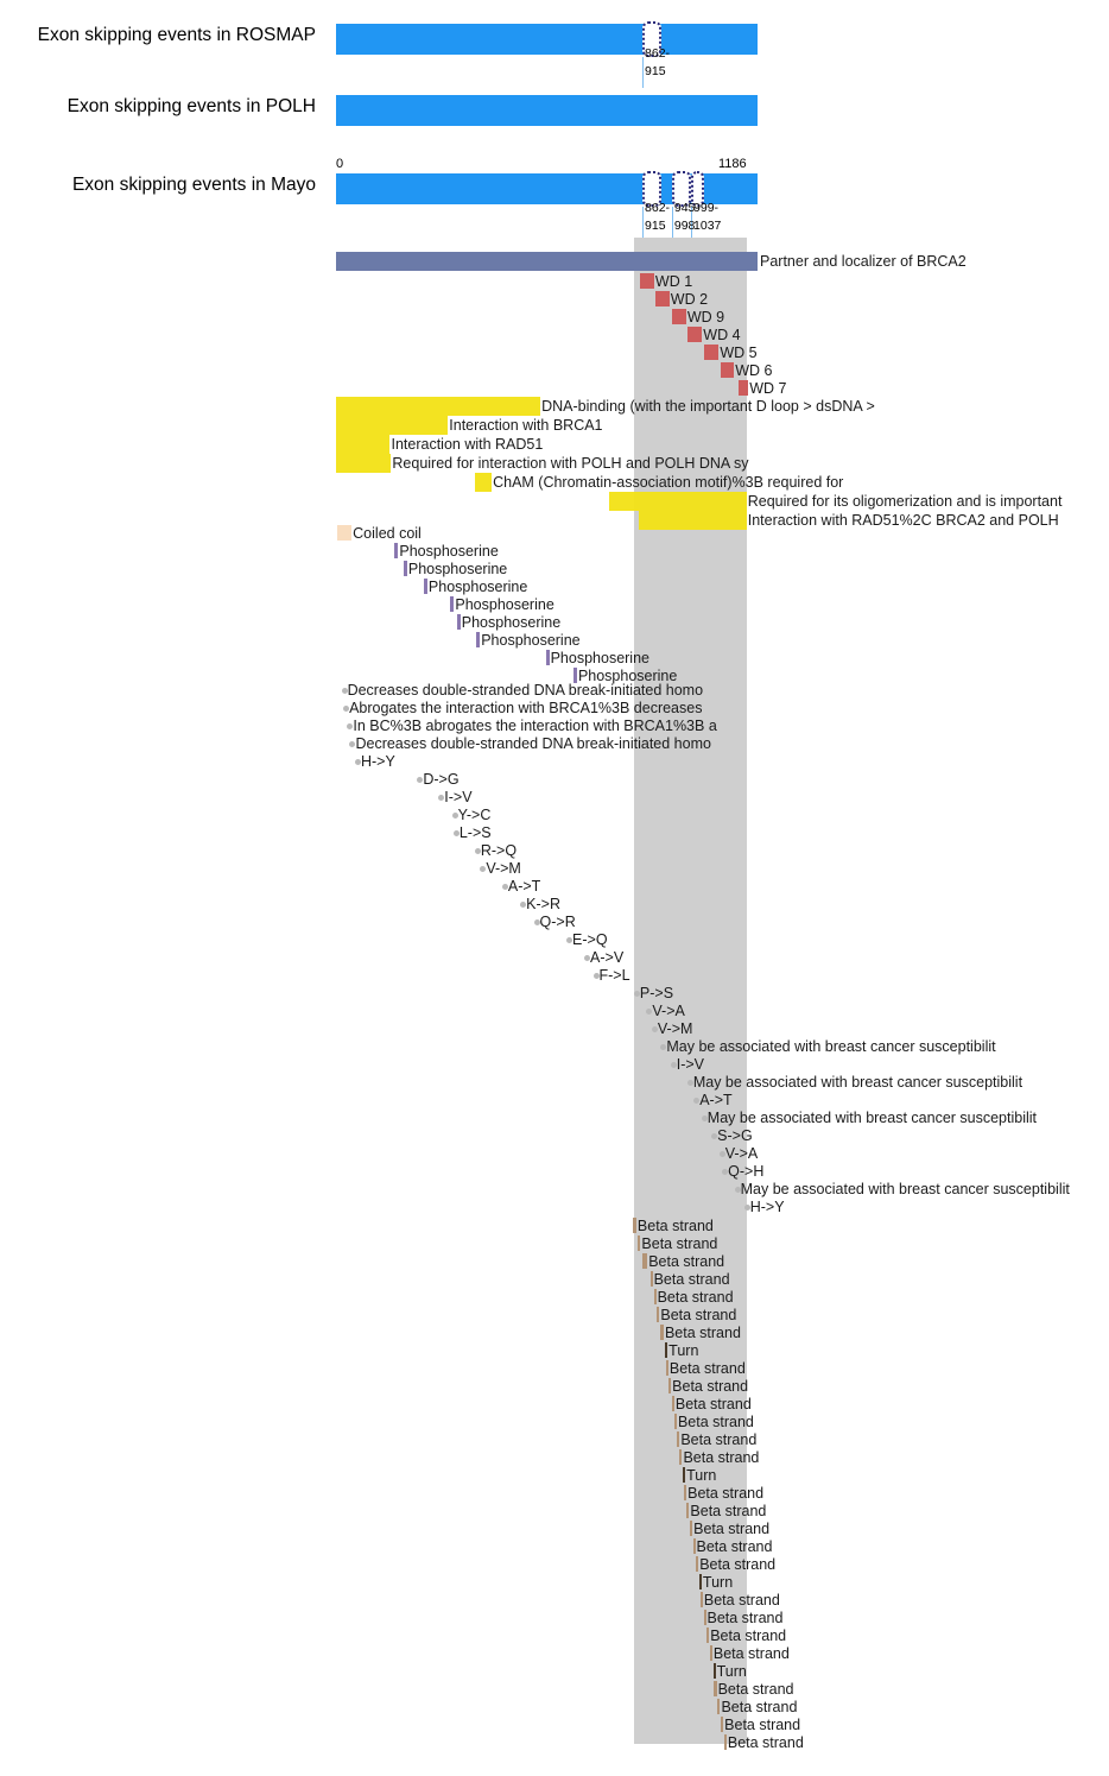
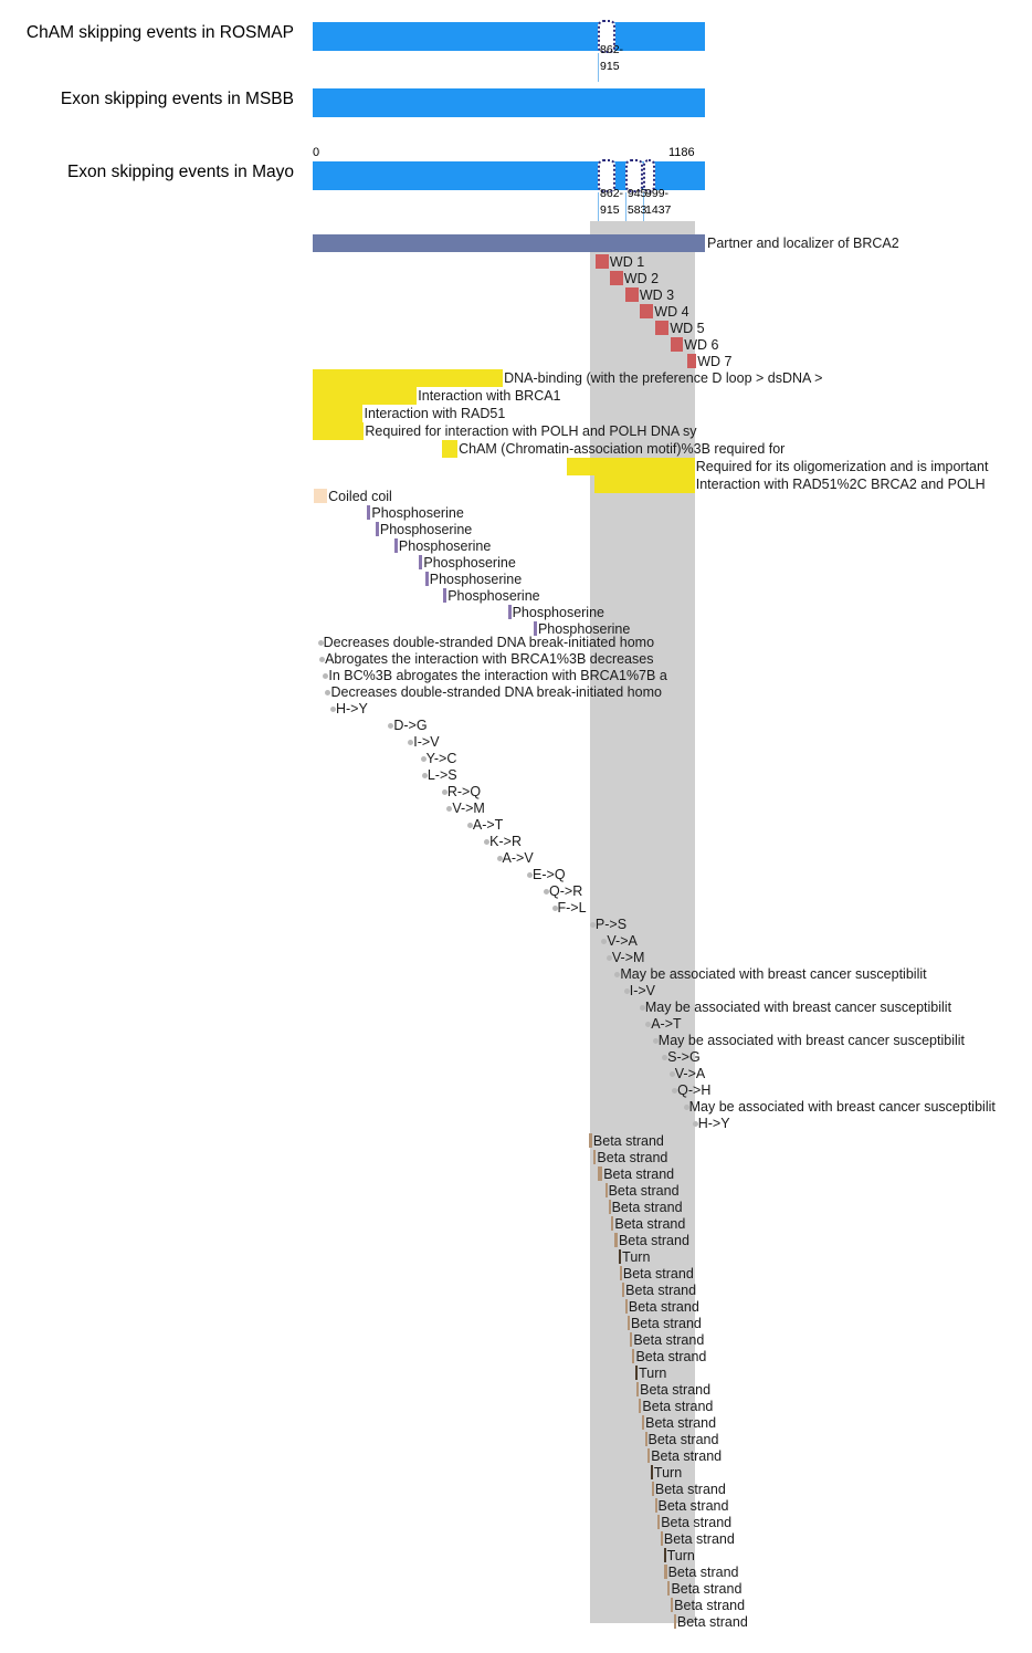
- Exon skipping events in ROSMAP
+ ChAM skipping events in ROSMAP
- Exon skipping events in POLH
+ Exon skipping events in MSBB
  Exon skipping events in Mayo
  0
  1186
  862-
  915
  862-
  915
  945-
- 998
+ 583
  999-
- 1037
+ 1437
  Partner and localizer of BRCA2
  WD 1
  WD 2
- WD 9
+ WD 3
  WD 4
  WD 5
  WD 6
  WD 7
- DNA-binding (with the important D loop > dsDNA >
+ DNA-binding (with the preference D loop > dsDNA >
  Interaction with BRCA1
  Interaction with RAD51
  Required for interaction with POLH and POLH DNA sy
  ChAM (Chromatin-association motif)%3B required for
  Required for its oligomerization and is important
  Interaction with RAD51%2C BRCA2 and POLH
  Coiled coil
  Phosphoserine
  Phosphoserine
  Phosphoserine
  Phosphoserine
  Phosphoserine
  Phosphoserine
  Phosphoserine
  Phosphoserine
  Decreases double-stranded DNA break-initiated homo
  Abrogates the interaction with BRCA1%3B decreases
- In BC%3B abrogates the interaction with BRCA1%3B a
+ In BC%3B abrogates the interaction with BRCA1%7B a
  Decreases double-stranded DNA break-initiated homo
  H->Y
  D->G
  I->V
  Y->C
  L->S
  R->Q
  V->M
  A->T
  K->R
- Q->R
+ A->V
  E->Q
- A->V
+ Q->R
  F->L
  P->S
  V->A
  V->M
  May be associated with breast cancer susceptibilit
  I->V
  May be associated with breast cancer susceptibilit
  A->T
  May be associated with breast cancer susceptibilit
  S->G
  V->A
  Q->H
  May be associated with breast cancer susceptibilit
  H->Y
  Beta strand
  Beta strand
  Beta strand
  Beta strand
  Beta strand
  Beta strand
  Beta strand
  Turn
  Beta strand
  Beta strand
  Beta strand
  Beta strand
  Beta strand
  Beta strand
  Turn
  Beta strand
  Beta strand
  Beta strand
  Beta strand
  Beta strand
  Turn
  Beta strand
  Beta strand
  Beta strand
  Beta strand
  Turn
  Beta strand
  Beta strand
  Beta strand
  Beta strand
